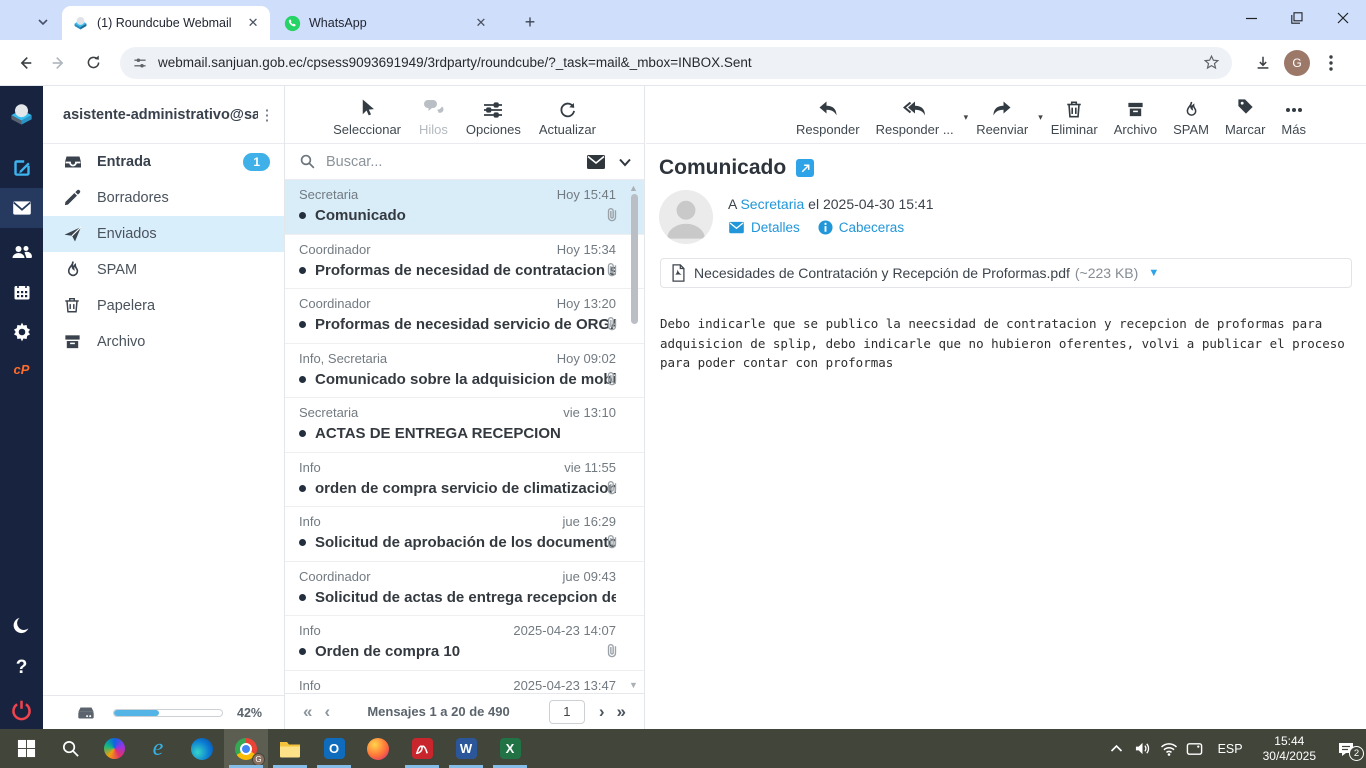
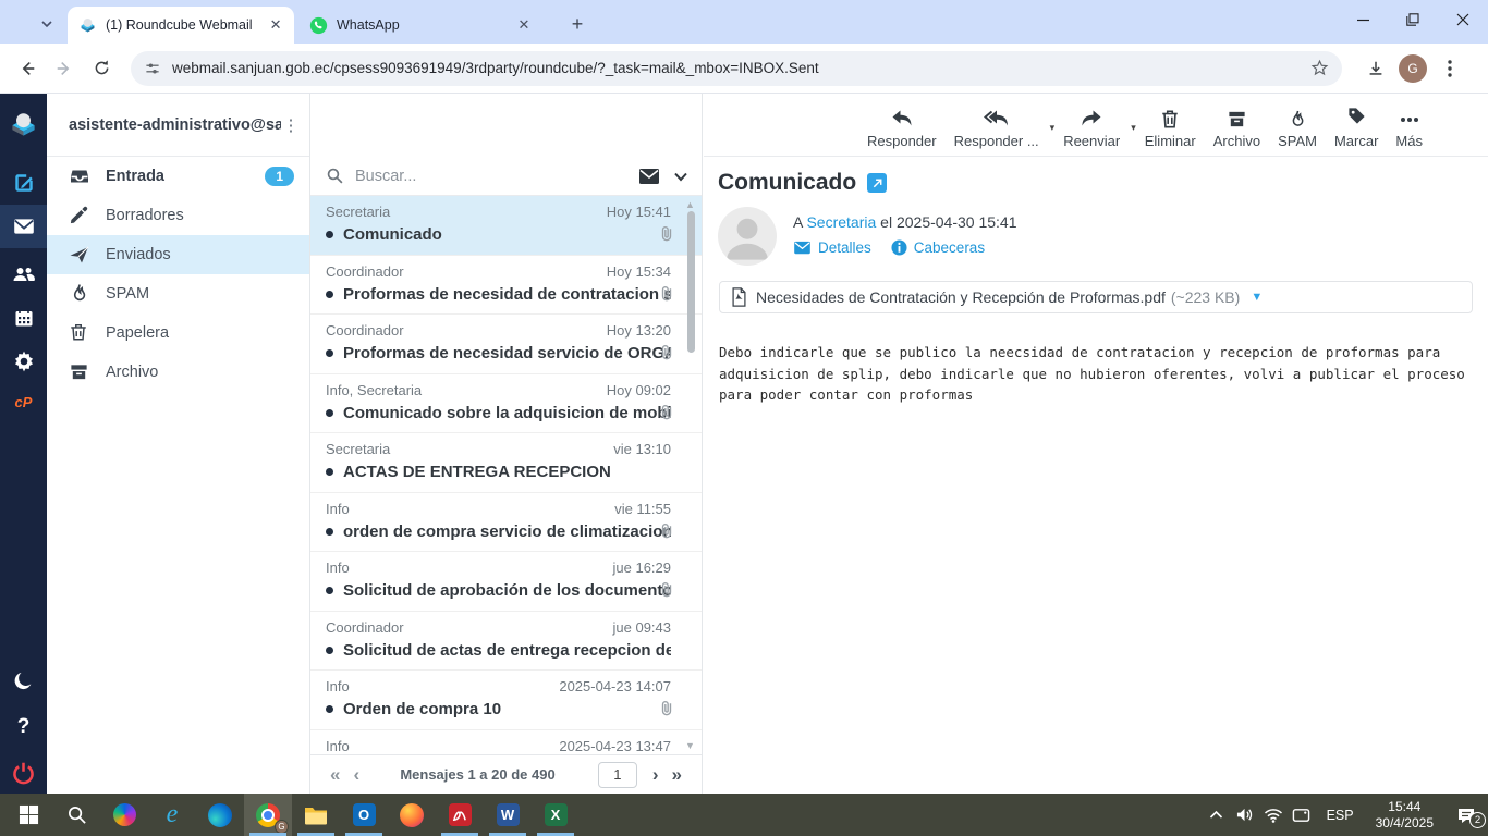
  (1) Roundcube Webmail
  ✕
  WhatsApp
  ✕
  +
  webmail.sanjuan.gob.ec/cpsess9093691949/3rdparty/roundcube/?_task=mail&_mbox=INBOX.Sent
  G
  cP
  ?
  asistente-administrativo@sa
  ⋮
  Entrada
  1
  Borradores
  Enviados
  SPAM
  Papelera
  Archivo
- 42%
- Seleccionar
- Hilos
- Opciones
- Actualizar
  Buscar...
  Secretaria
  Hoy 15:41
  Comunicado
  Coordinador
  Hoy 15:34
  Proformas de necesidad de contratacion
  Coordinador
  Hoy 13:20
  Proformas de necesidad servicio de ORG
  Info, Secretaria
  Hoy 09:02
  Comunicado sobre la adquisicion de moi
  Secretaria
  vie 13:10
  ACTAS DE ENTREGA RECEPCION
  Info
  vie 11:55
  orden de compra servicio de climatizacio
  Info
  jue 16:29
  Solicitud de aprobación de los document
  Coordinador
  jue 09:43
  Solicitud de actas de entrega recepcion de
  Info
  2025-04-23 14:07
  Orden de compra 10
  Info
  2025-04-23 13:47
  ▲
  ▼
  «
  ‹
  Mensajes 1 a 20 de 490
  1
  ›
  »
  Responder
  Responder ...
  ▾
  Reenviar
  ▾
  Eliminar
  Archivo
  SPAM
  Marcar
  Más
  Comunicado
  A Secretaria el 2025-04-30 15:41
  Detalles
  Cabeceras
  Necesidades de Contratación y Recepción de Proformas.pdf
  (~223 KB)
  ▼
  Debo indicarle que se publico la neecsidad de contratacion y recepcion de proformas para adquisicion de splip, debo indicarle que no hubieron oferentes, volvi a publicar el proceso para poder contar con proformas
  e
  G
  O
  W
  X
  ESP
  15:44
  30/4/2025
  2
